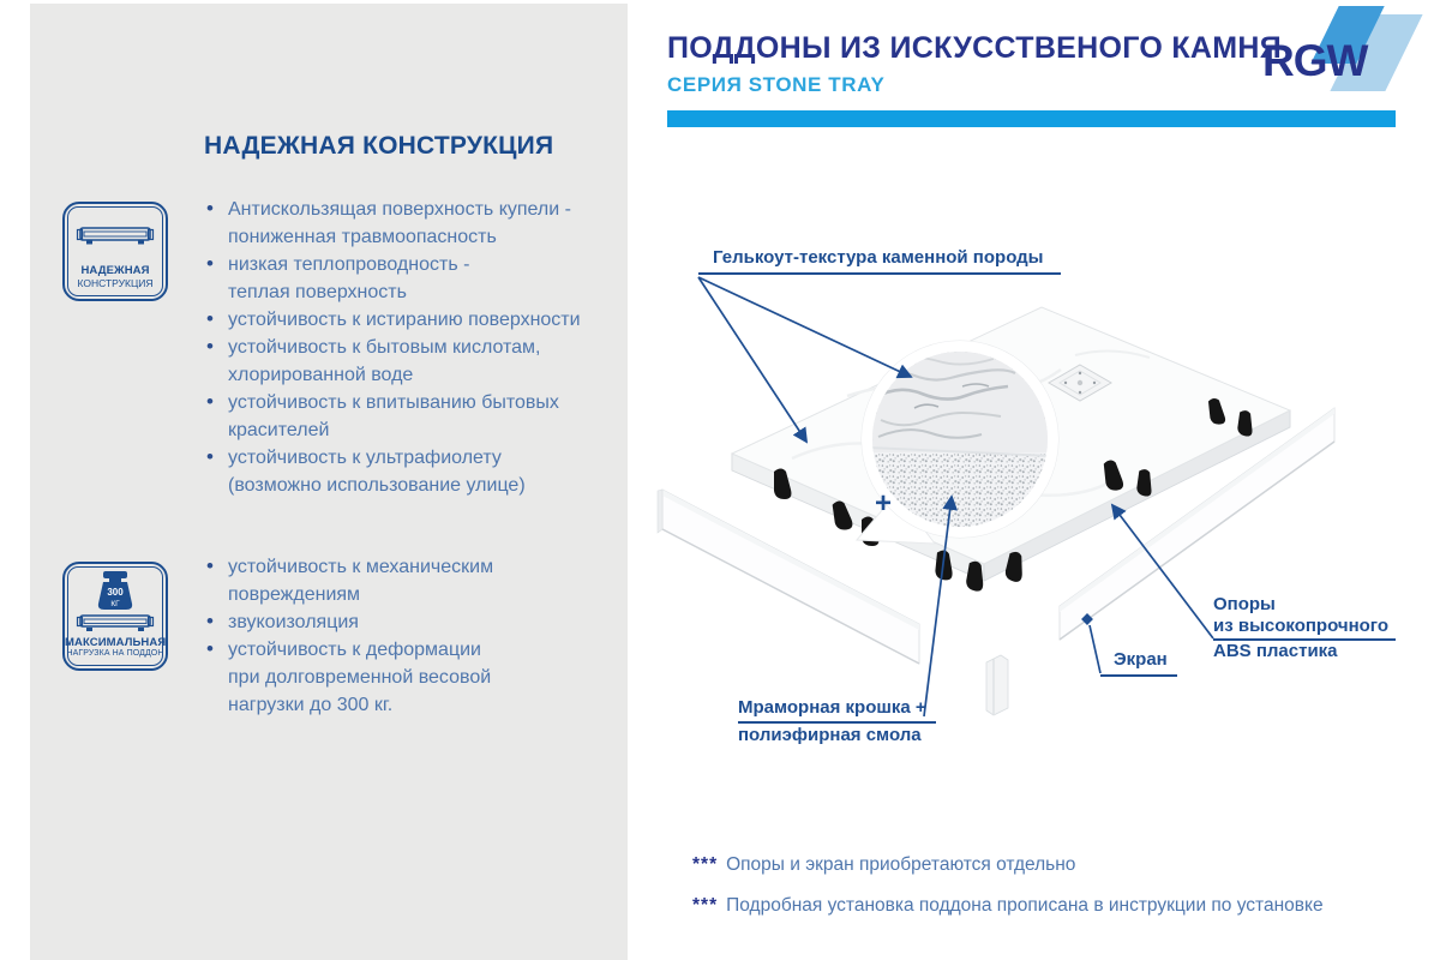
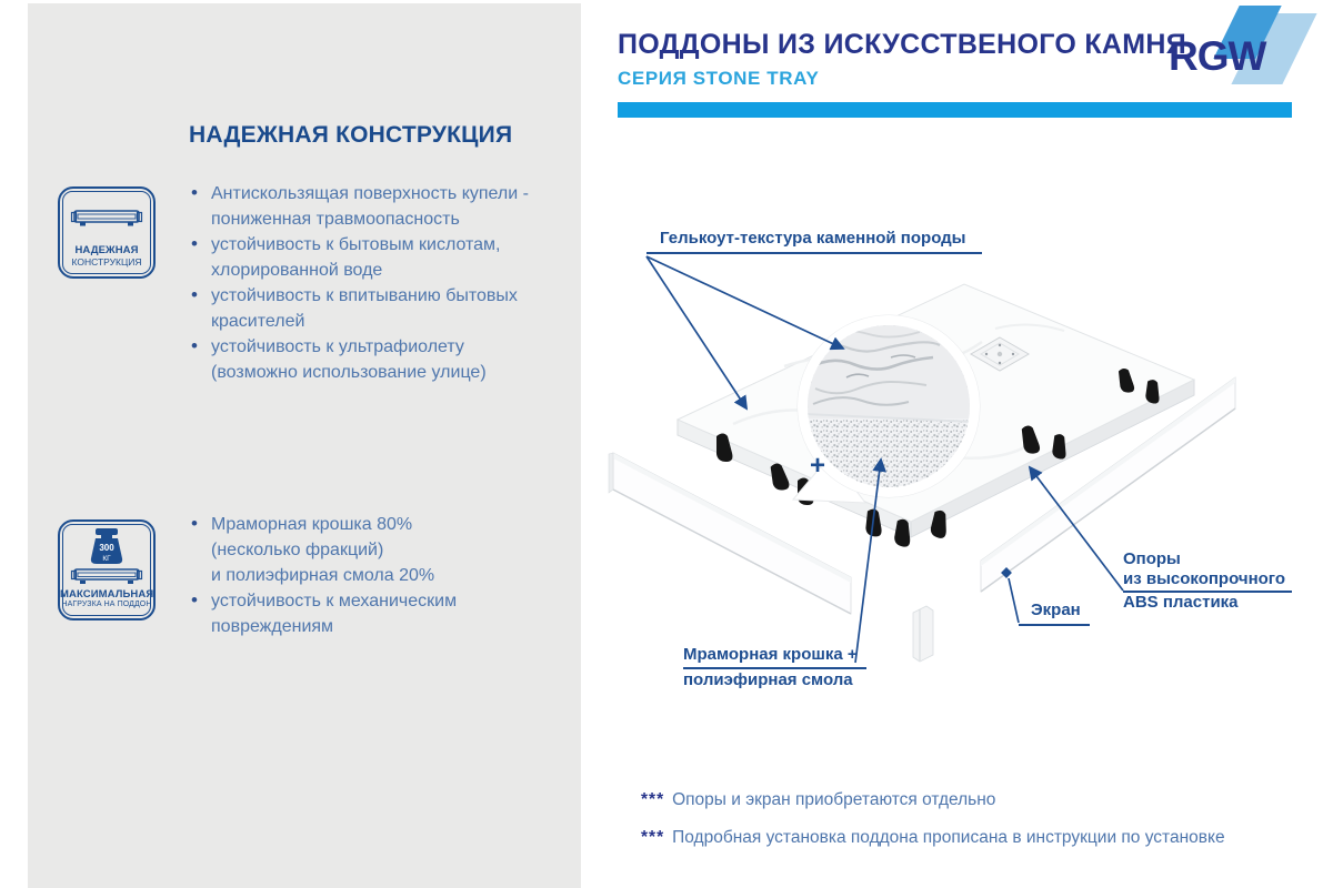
  ПОДДОНЫ ИЗ ИСКУССТВЕНОГО КАМНЯ
  СЕРИЯ STONE TRAY
  RGW
  НАДЕЖНАЯ КОНСТРУКЦИЯ
  НАДЕЖНАЯ
  КОНСТРУКЦИЯ
  300
  МАКСИМАЛЬНАЯ
  Антискользящая поверхность купели -
  пониженная травмоопасность
- низкая теплопроводность -
- теплая поверхность
- устойчивость к истиранию поверхности
  устойчивость к бытовым кислотам,
  хлорированной воде
  устойчивость к впитыванию бытовых
  красителей
  устойчивость к ультрафиолету
  (возможно использование улице)
+ Мраморная крошка 80%
+ (несколько фракций)
+ и полиэфирная смола 20%
  устойчивость к механическим
  повреждениям
- звукоизоляция
- устойчивость к деформации
- при долговременной весовой
- нагрузки до 300 кг.
  Гелькоут-текстура каменной породы
  Мраморная крошка +
  полиэфирная смола
  Экран
  Опоры
  из высокопрочного
  ABS пластика
  +
  *** Опоры и экран приобретаются отдельно
  *** Подробная установка поддона прописана в инструкции по установке
